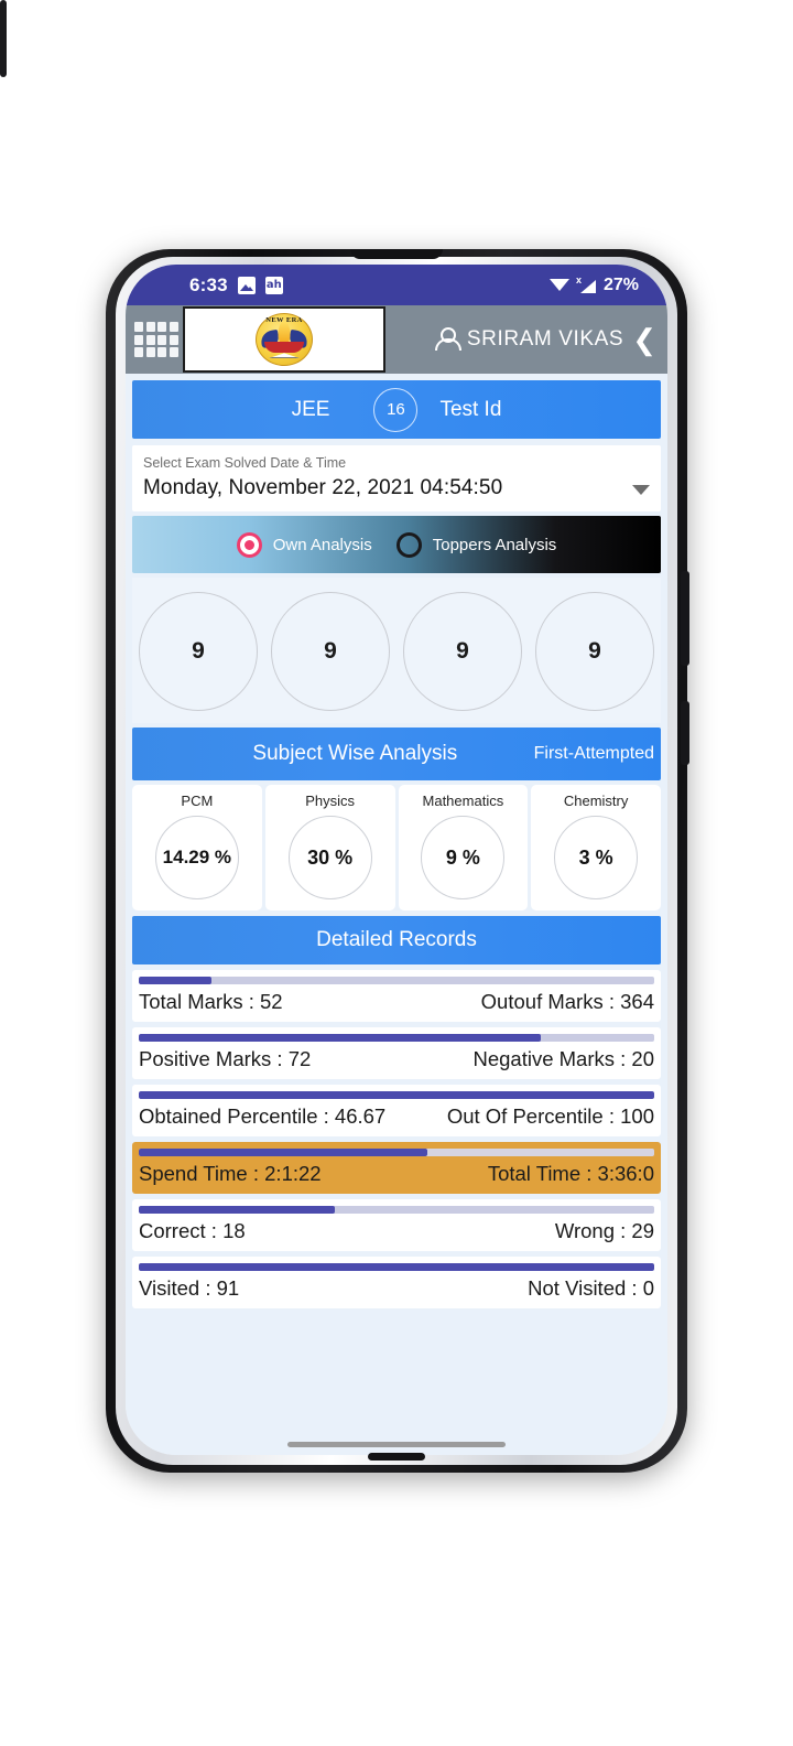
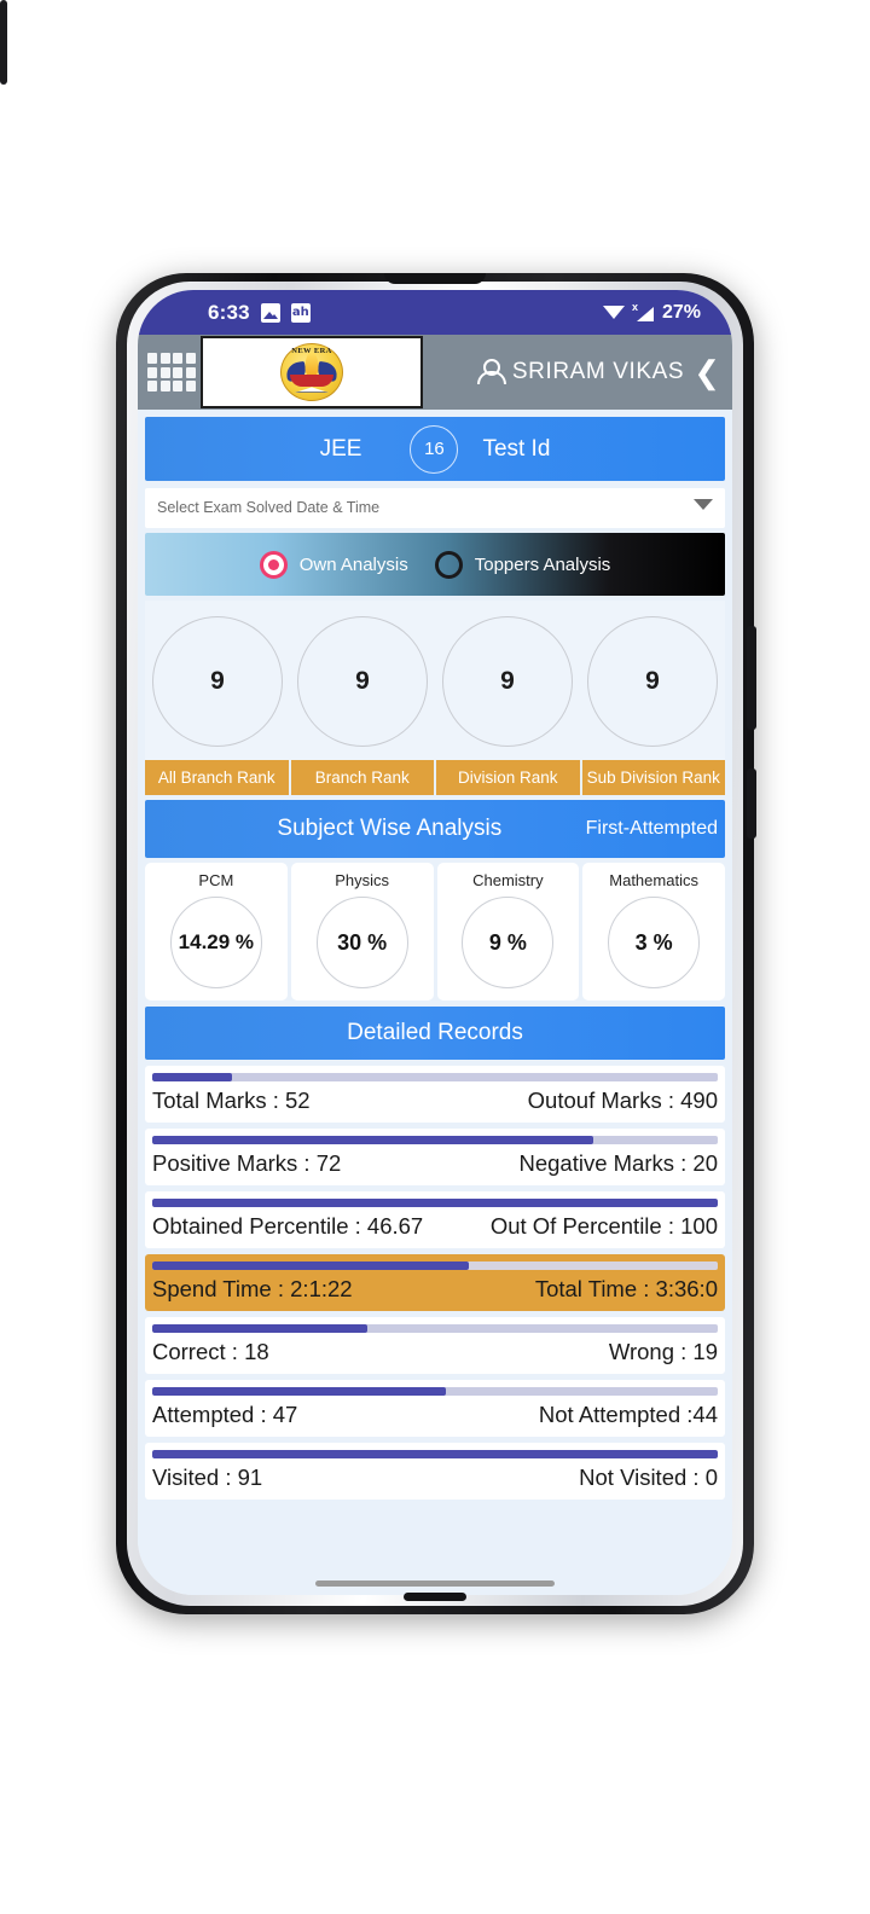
  6:33
  ah
  x
  27%
  SRIRAM VIKAS
  ❮
  JEE
  16
  Test Id
  Select Exam Solved Date & Time
- Monday, November 22, 2021 04:54:50
  Own Analysis
  Toppers Analysis
  9
  9
  9
  9
+ All Branch Rank
+ Branch Rank
+ Division Rank
+ Sub Division Rank
  Subject Wise Analysis
  First-Attempted
  PCM
  14.29 %
  Physics
  30 %
- Mathematics
+ Chemistry
  9 %
- Chemistry
+ Mathematics
  3 %
  Detailed Records
  Total Marks : 52
- Outouf Marks : 364
+ Outouf Marks : 490
  Positive Marks : 72
  Negative Marks : 20
  Obtained Percentile : 46.67
  Out Of Percentile : 100
  Spend Time : 2:1:22
  Total Time : 3:36:0
  Correct : 18
- Wrong : 29
+ Wrong : 19
+ Attempted : 47
+ Not Attempted :44
  Visited : 91
  Not Visited : 0
